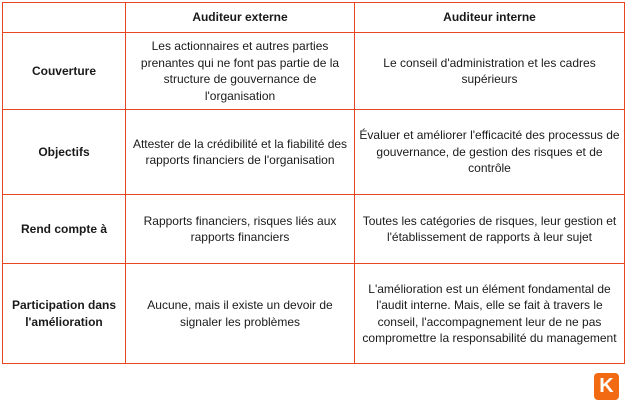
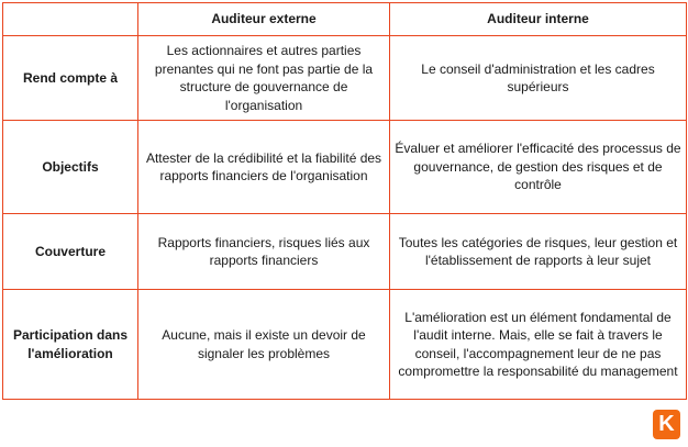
  	Auditeur externe	Auditeur interne
- Couverture	Les actionnaires et autres parties prenantes qui ne font pas partie de la structure de gouvernance de l'organisation	Le conseil d'administration et les cadres supérieurs
+ Rend compte à	Les actionnaires et autres parties prenantes qui ne font pas partie de la structure de gouvernance de l'organisation	Le conseil d'administration et les cadres supérieurs
  Objectifs	Attester de la crédibilité et la fiabilité des rapports financiers de l'organisation	Évaluer et améliorer l'efficacité des processus de gouvernance, de gestion des risques et de contrôle
- Rend compte à	Rapports financiers, risques liés aux rapports financiers	Toutes les catégories de risques, leur gestion et l'établissement de rapports à leur sujet
+ Couverture	Rapports financiers, risques liés aux rapports financiers	Toutes les catégories de risques, leur gestion et l'établissement de rapports à leur sujet
  Participation dans l'amélioration	Aucune, mais il existe un devoir de signaler les problèmes	L'amélioration est un élément fondamental de l'audit interne. Mais, elle se fait à travers le conseil, l'accompagnement leur de ne pas compromettre la responsabilité du management
  K
